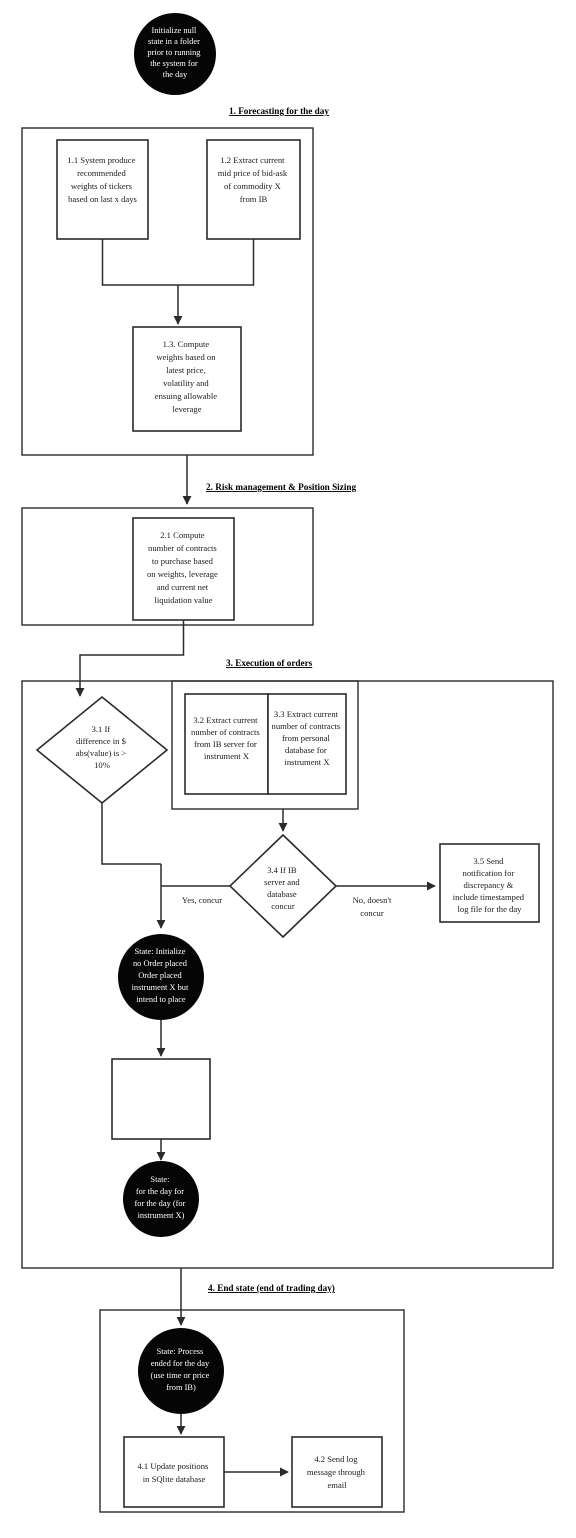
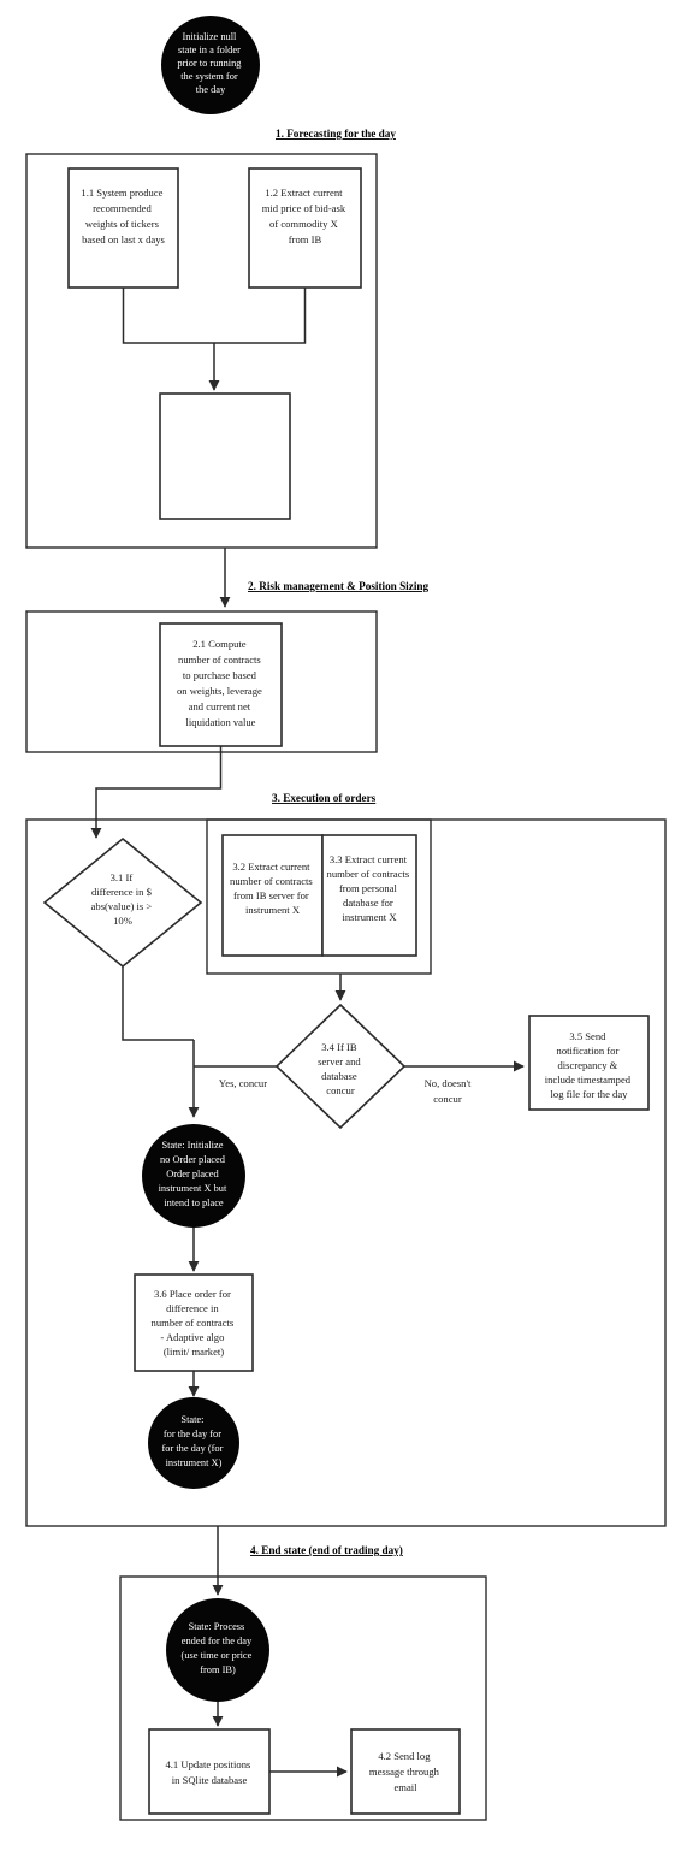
  Initialize null state in a folder prior to running the system for the day
  1. Forecasting for the day
  1.1 System produce recommended weights of tickers based on last x days
  1.2 Extract current mid price of bid-ask of commodity X from IB
- 1.3. Compute weights based on latest price, volatility and ensuing allowable leverage
  2. Risk management & Position Sizing
  2.1 Compute number of contracts to purchase based on weights, leverage and current net liquidation value
  3. Execution of orders
  3.1 If difference in $ abs(value) is > 10%
  3.2 Extract current number of contracts from IB server for instrument X
  3.3 Extract current number of contracts from personal database for instrument X
  3.4 If IB server and database concur
  Yes, concur
  No, doesn't
  concur
  3.5 Send notification for discrepancy & include timestamped log file for the day
  State: Initialize no Order placed Order placed instrument X but intend to place
+ 3.6 Place order for difference in number of contracts - Adaptive algo (limit/ market)
  State: for the day for for the day (for instrument X)
  4. End state (end of trading day)
  State: Process ended for the day (use time or price from IB)
  4.1 Update positions in SQlite database
  4.2 Send log message through email
